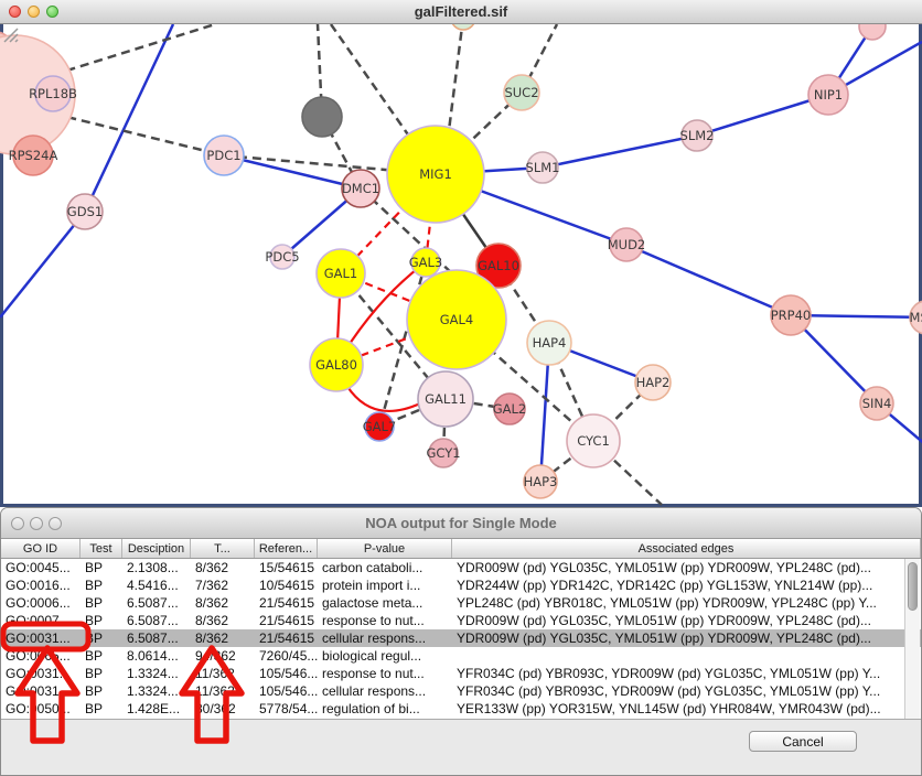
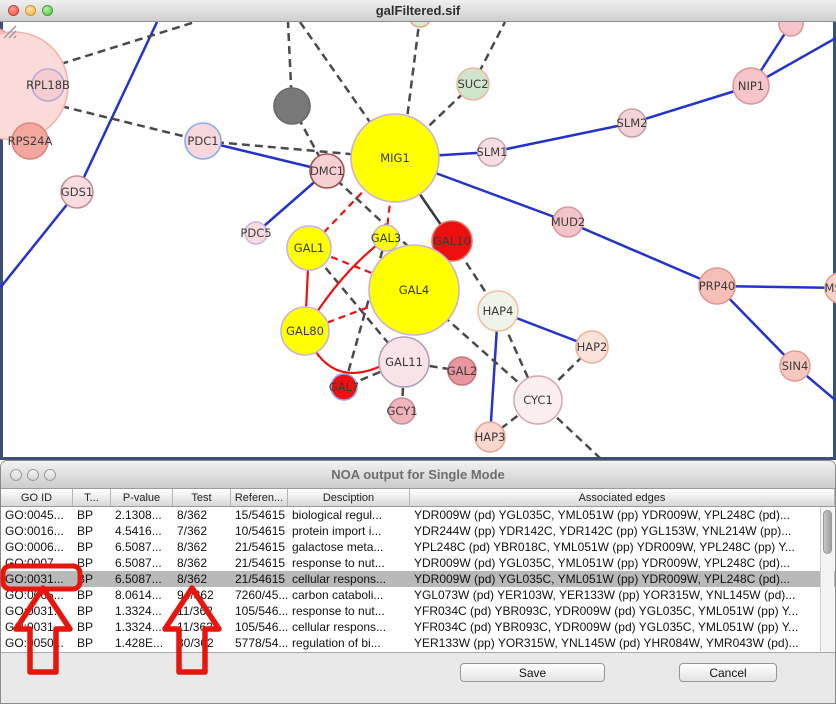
  galFiltered.sif
  RPL18B
  RPS24A
  GDS1
  PDC1
  DMC1
  MIG1
  PDC5
  GAL1
  GAL3
  GAL10
  GAL4
  GAL80
  GAL11
  GAL7
  GAL2
  GCY1
  HAP4
  HAP2
  CYC1
  HAP3
  SUC2
  SLM1
  SLM2
  NIP1
  MUD2
  PRP40
  SIN4
  NOA output for Single Mode
  GO ID
- Test
+ T...
- Desciption
+ P-value
- T...
+ Test
  Referen...
- P-value
+ Desciption
  Associated edges
  GO:0045...
  BP
  2.1308...
  8/362
  15/54615
- carbon cataboli...
+ biological regul...
  YDR009W (pd) YGL035C, YML051W (pp) YDR009W, YPL248C (pd)...
  GO:0016...
  BP
  4.5416...
  7/362
  10/54615
  protein import i...
  YDR244W (pp) YDR142C, YDR142C (pp) YGL153W, YNL214W (pp)...
  GO:0006...
  BP
  6.5087...
  8/362
  21/54615
  galactose meta...
  YPL248C (pd) YBR018C, YML051W (pp) YDR009W, YPL248C (pp) Y...
  GO:0007...
  BP
  6.5087...
  8/362
  21/54615
  response to nut...
  YDR009W (pd) YGL035C, YML051W (pp) YDR009W, YPL248C (pd)...
  GO:0031...
  6.5087...
  8/362
  21/54615
  cellular respons...
  YDR009W (pd) YGL035C, YML051W (pp) YDR009W, YPL248C (pd)...
  GO:06...
  BP
  8.0614...
  7260/45...
- biological regul...
+ carbon cataboli...
+ YGL073W (pd) YER103W, YER133W (pp) YOR315W, YNL145W (pd)...
  BP
  1.3324...
  105/546...
  response to nut...
  YFR034C (pd) YBR093C, YDR009W (pd) YGL035C, YML051W (pp) Y...
  BP
  1.3324...
  105/546...
  cellular respons...
  YFR034C (pd) YBR093C, YDR009W (pd) YGL035C, YML051W (pp) Y...
  GO:050.
  BP
  1.428E...
  5778/54...
  regulation of bi...
  YER133W (pp) YOR315W, YNL145W (pd) YHR084W, YMR043W (pd)...
+ Save
  Cancel
